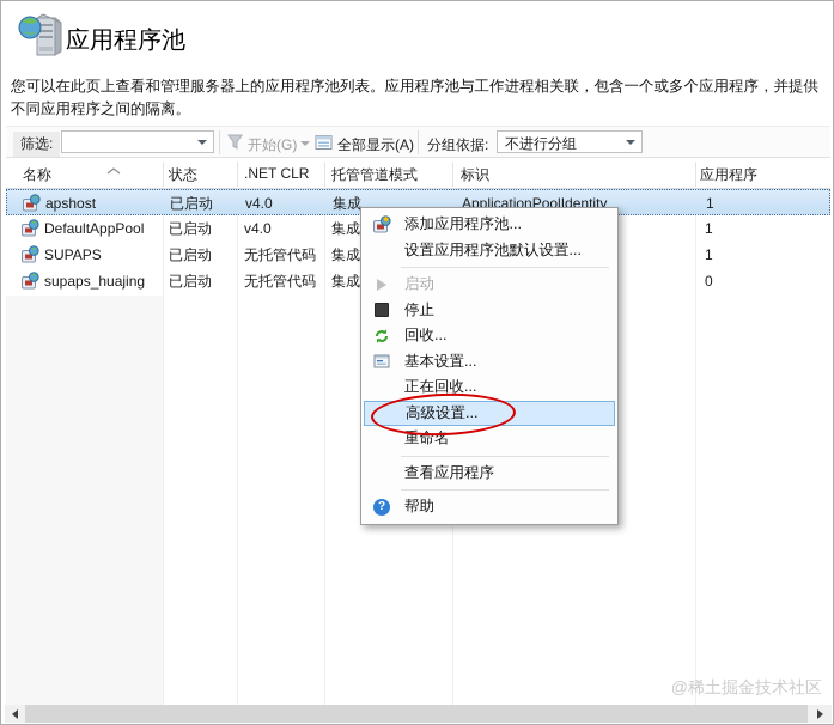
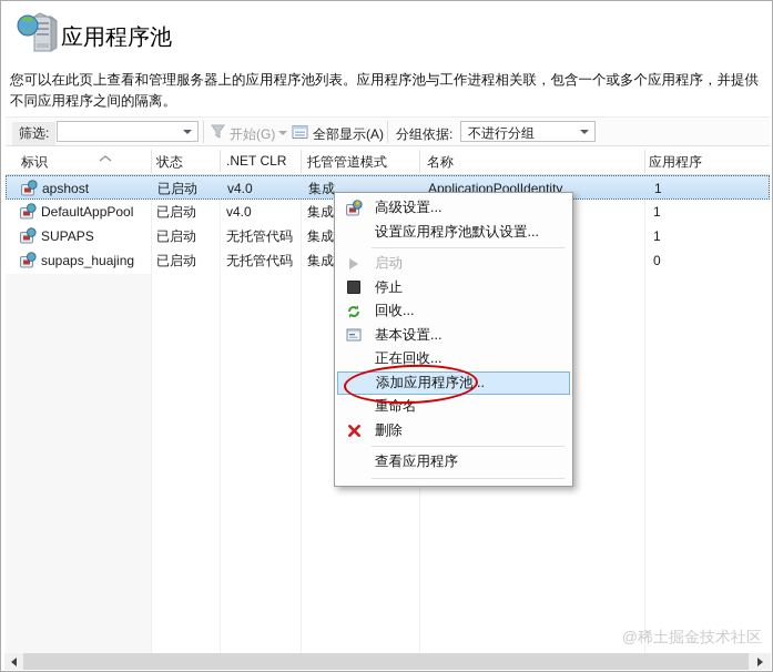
  应用程序池
  您可以在此页上查看和管理服务器上的应用程序池列表。应用程序池与工作进程相关联，包含一个或多个应用程序，并提供不同应用程序之间的隔离。
  筛选:
  开始(G)
  全部显示(A)
  分组依据:
  不进行分组
- 名称
+ 标识
  状态
  .NET CLR
  托管管道模式
- 标识
+ 名称
  应用程序
  apshost
  已启动
  v4.0
  集成
  ApplicationPoolIdentity
  1
  DefaultAppPool
  已启动
  v4.0
  集成
  1
  SUPAPS
  已启动
  无托管代码
  集成
  1
  supaps_huajing
  已启动
  无托管代码
  集成
  0
- 添加应用程序池...
+ 高级设置...
  设置应用程序池默认设置...
  启动
  停止
  回收...
  基本设置...
  正在回收...
- 高级设置...
+ 添加应用程序池...
  重命名
+ 删除
  查看应用程序
- ?
- 帮助
  @稀土掘金技术社区
